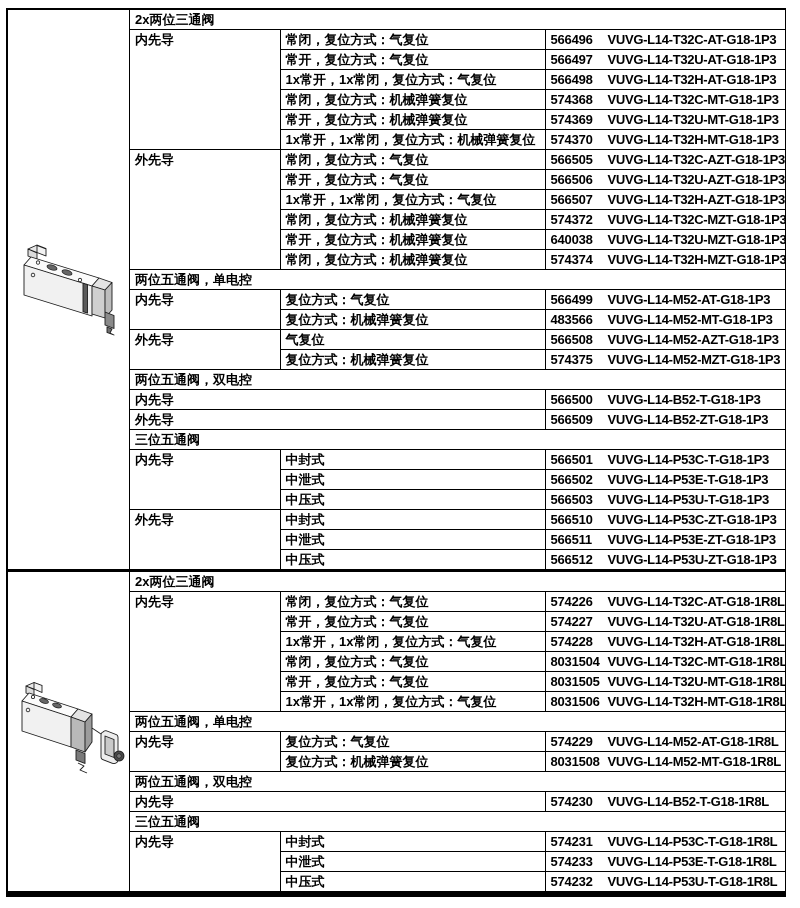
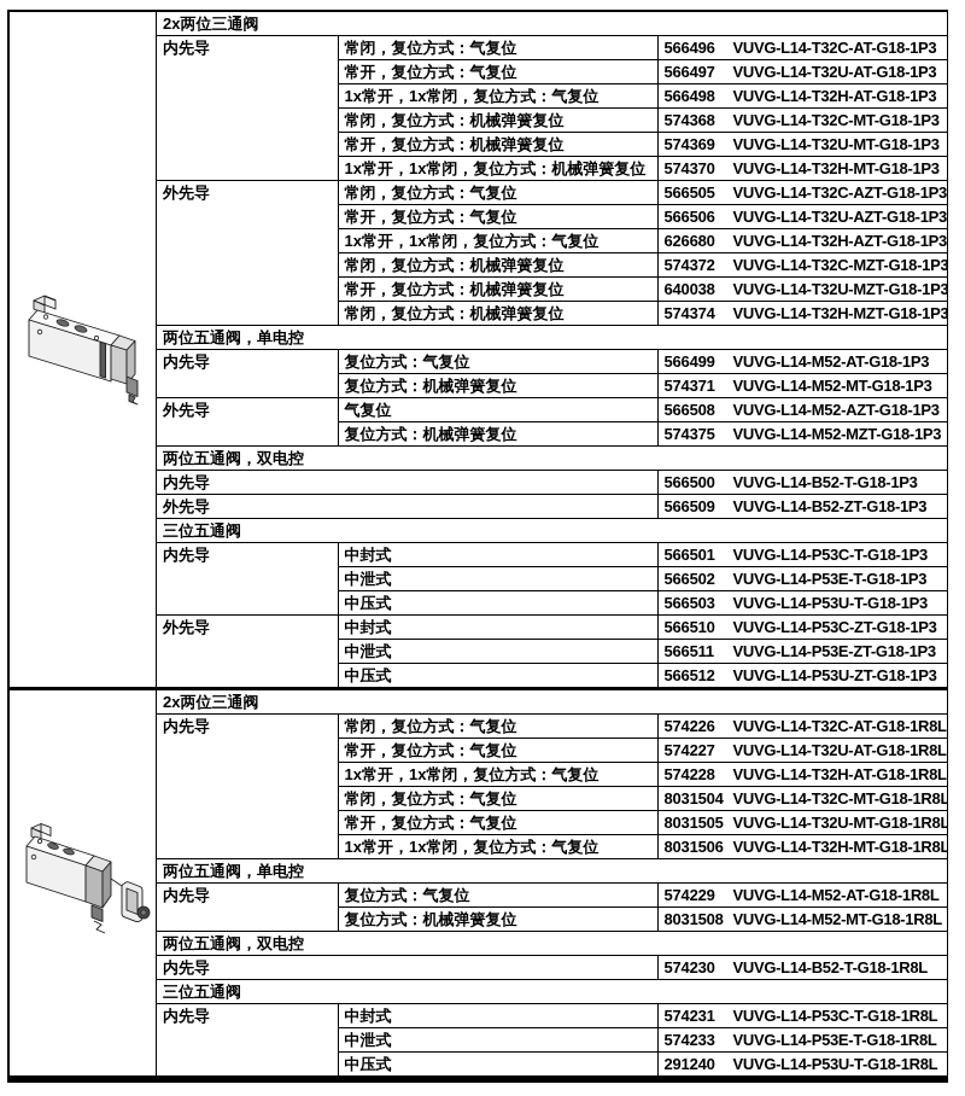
  2x两位三通阀
  内先导	常闭，复位方式：气复位	566496 VUVG-L14-T32C-AT-G18-1P3
  常开，复位方式：气复位	566497 VUVG-L14-T32U-AT-G18-1P3
  1x常开，1x常闭，复位方式：气复位	566498 VUVG-L14-T32H-AT-G18-1P3
  常闭，复位方式：机械弹簧复位	574368 VUVG-L14-T32C-MT-G18-1P3
  常开，复位方式：机械弹簧复位	574369 VUVG-L14-T32U-MT-G18-1P3
  1x常开，1x常闭，复位方式：机械弹簧复位	574370 VUVG-L14-T32H-MT-G18-1P3
  外先导	常闭，复位方式：气复位	566505 VUVG-L14-T32C-AZT-G18-1P3
  常开，复位方式：气复位	566506 VUVG-L14-T32U-AZT-G18-1P3
- 1x常开，1x常闭，复位方式：气复位	566507 VUVG-L14-T32H-AZT-G18-1P3
+ 1x常开，1x常闭，复位方式：气复位	626680 VUVG-L14-T32H-AZT-G18-1P3
  常闭，复位方式：机械弹簧复位	574372 VUVG-L14-T32C-MZT-G18-1P3
  常开，复位方式：机械弹簧复位	640038 VUVG-L14-T32U-MZT-G18-1P3
  常闭，复位方式：机械弹簧复位	574374 VUVG-L14-T32H-MZT-G18-1P3
  两位五通阀，单电控
  内先导	复位方式：气复位	566499 VUVG-L14-M52-AT-G18-1P3
- 复位方式：机械弹簧复位	483566 VUVG-L14-M52-MT-G18-1P3
+ 复位方式：机械弹簧复位	574371 VUVG-L14-M52-MT-G18-1P3
  外先导	气复位	566508 VUVG-L14-M52-AZT-G18-1P3
  复位方式：机械弹簧复位	574375 VUVG-L14-M52-MZT-G18-1P3
  两位五通阀，双电控
  内先导	566500 VUVG-L14-B52-T-G18-1P3
  外先导	566509 VUVG-L14-B52-ZT-G18-1P3
  三位五通阀
  内先导	中封式	566501 VUVG-L14-P53C-T-G18-1P3
  中泄式	566502 VUVG-L14-P53E-T-G18-1P3
  中压式	566503 VUVG-L14-P53U-T-G18-1P3
  外先导	中封式	566510 VUVG-L14-P53C-ZT-G18-1P3
  中泄式	566511 VUVG-L14-P53E-ZT-G18-1P3
  中压式	566512 VUVG-L14-P53U-ZT-G18-1P3
  2x两位三通阀
  内先导	常闭，复位方式：气复位	574226 VUVG-L14-T32C-AT-G18-1R8L
  常开，复位方式：气复位	574227 VUVG-L14-T32U-AT-G18-1R8L
  1x常开，1x常闭，复位方式：气复位	574228 VUVG-L14-T32H-AT-G18-1R8L
  常闭，复位方式：气复位	8031504 VUVG-L14-T32C-MT-G18-1R8L
  常开，复位方式：气复位	8031505 VUVG-L14-T32U-MT-G18-1R8L
  1x常开，1x常闭，复位方式：气复位	8031506 VUVG-L14-T32H-MT-G18-1R8L
  两位五通阀，单电控
  内先导	复位方式：气复位	574229 VUVG-L14-M52-AT-G18-1R8L
  复位方式：机械弹簧复位	8031508 VUVG-L14-M52-MT-G18-1R8L
  两位五通阀，双电控
  内先导	574230 VUVG-L14-B52-T-G18-1R8L
  三位五通阀
  内先导	中封式	574231 VUVG-L14-P53C-T-G18-1R8L
  中泄式	574233 VUVG-L14-P53E-T-G18-1R8L
- 中压式	574232 VUVG-L14-P53U-T-G18-1R8L
+ 中压式	291240 VUVG-L14-P53U-T-G18-1R8L
